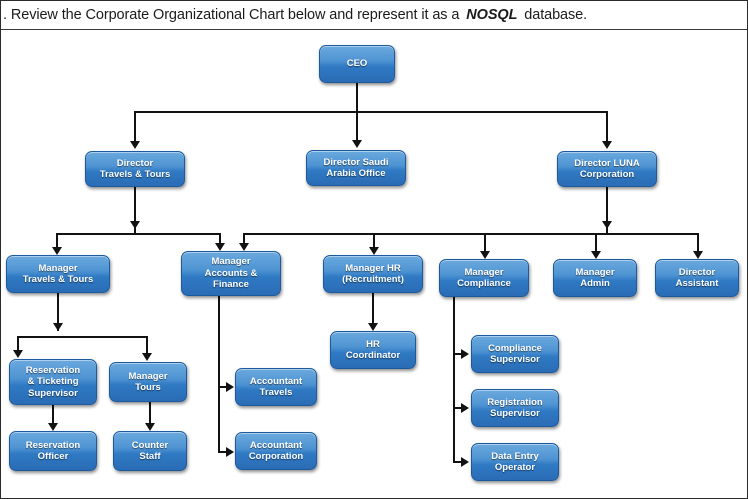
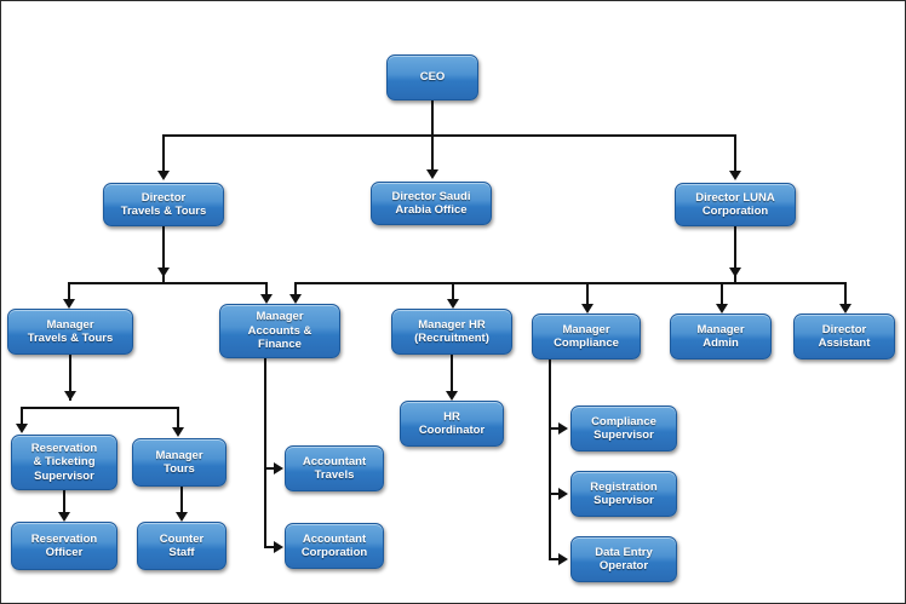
- . Review the Corporate Organizational Chart below and represent it as a NOSQL database.
  CEO
  Director
  Travels & Tours
  Director Saudi
  Arabia Office
  Director LUNA
  Corporation
  Manager
  Travels & Tours
  Manager
  Accounts &
  Finance
  Manager HR
  (Recruitment)
  Manager
  Compliance
  Manager
  Admin
  Director
  Assistant
  Reservation
  & Ticketing
  Supervisor
  Manager
  Tours
  Accountant
  Travels
  Accountant
  Corporation
  HR
  Coordinator
  Compliance
  Supervisor
  Registration
  Supervisor
  Data Entry
  Operator
  Reservation
  Officer
  Counter
  Staff
